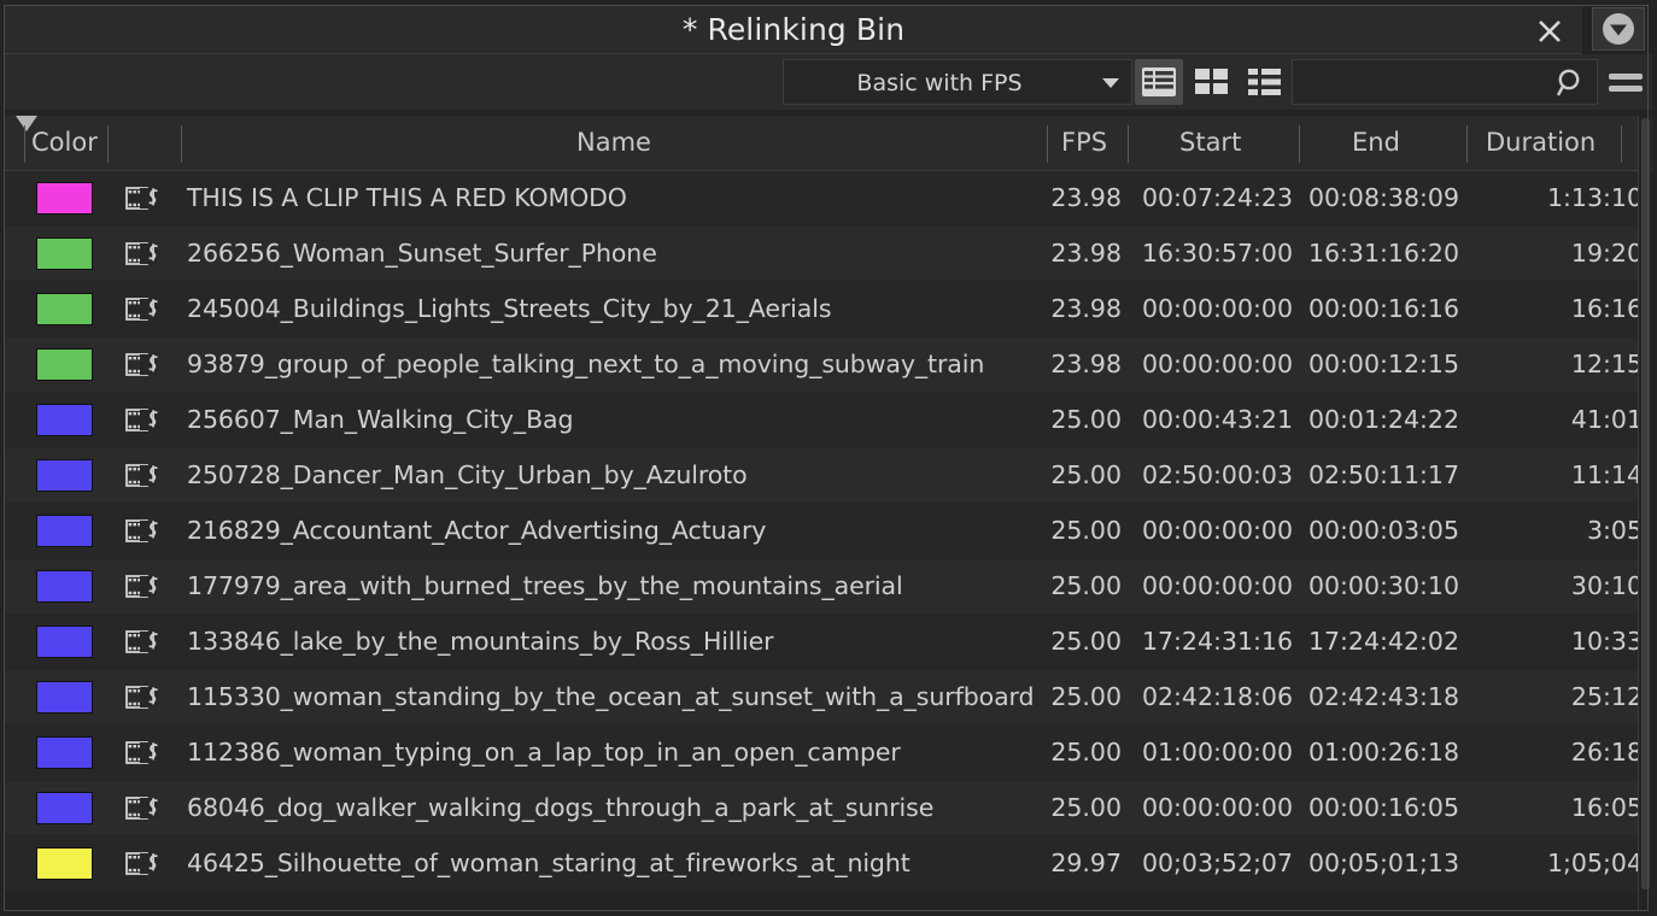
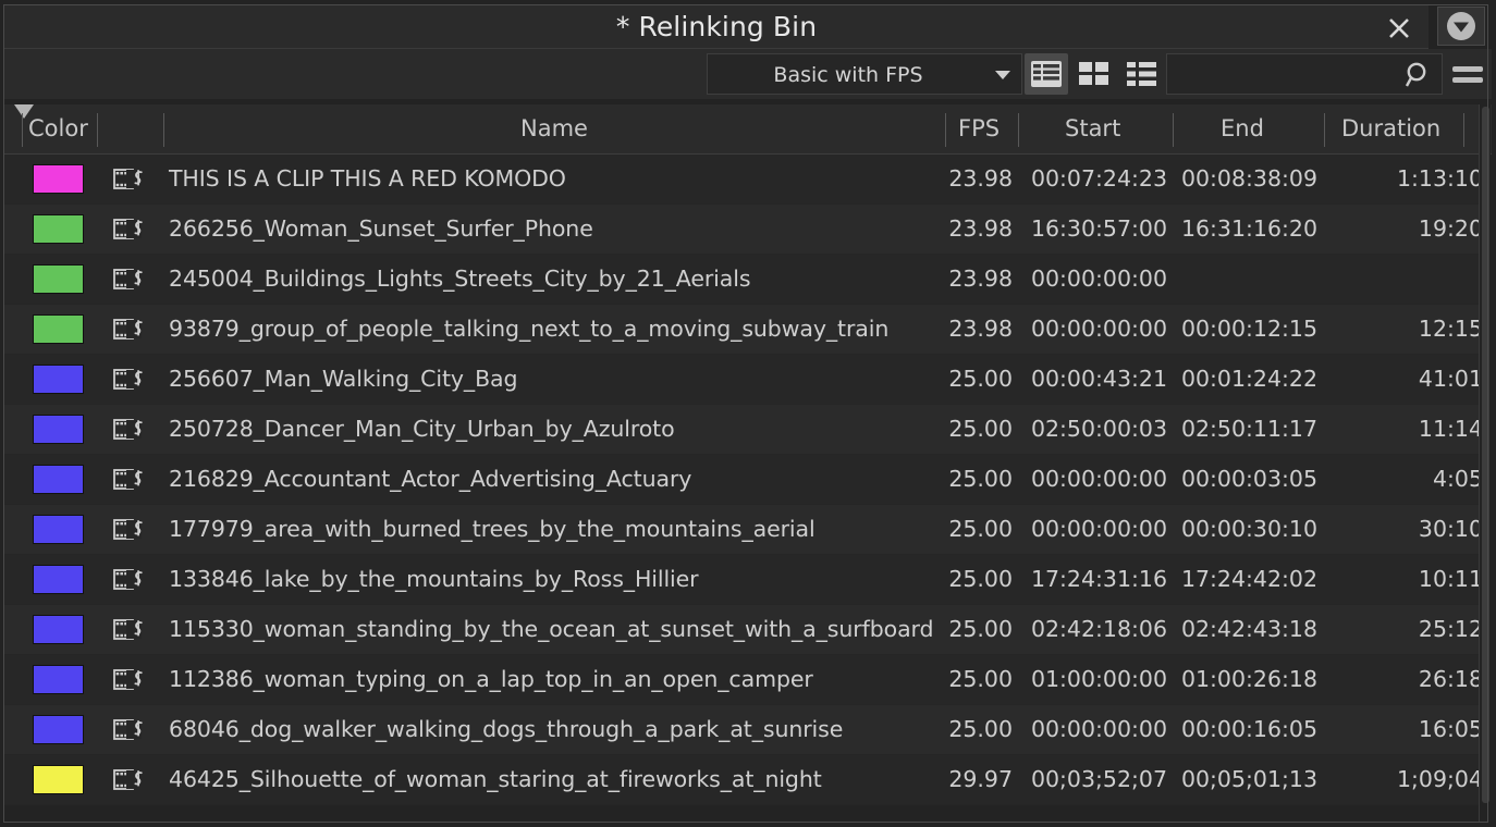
  * Relinking Bin
  Basic with FPS
  Color
  Name
  FPS
  Start
  End
  Duration
  THIS IS A CLIP THIS A RED KOMODO
  23.98
  00:07:24:23
  00:08:38:09
  1:13:10
  266256_Woman_Sunset_Surfer_Phone
  23.98
  16:30:57:00
  16:31:16:20
  19:20
  245004_Buildings_Lights_Streets_City_by_21_Aerials
  23.98
  00:00:00:00
- 00:00:16:16
- 16:16
  93879_group_of_people_talking_next_to_a_moving_subway_train
  23.98
  00:00:00:00
  00:00:12:15
  12:15
  256607_Man_Walking_City_Bag
  25.00
  00:00:43:21
  00:01:24:22
  41:01
  250728_Dancer_Man_City_Urban_by_Azulroto
  25.00
  02:50:00:03
  02:50:11:17
  11:14
  216829_Accountant_Actor_Advertising_Actuary
  25.00
  00:00:00:00
  00:00:03:05
- 3:05
+ 4:05
  177979_area_with_burned_trees_by_the_mountains_aerial
  25.00
  00:00:00:00
  00:00:30:10
  30:10
  133846_lake_by_the_mountains_by_Ross_Hillier
  25.00
  17:24:31:16
  17:24:42:02
- 10:33
+ 10:11
  115330_woman_standing_by_the_ocean_at_sunset_with_a_surfboard
  25.00
  02:42:18:06
  02:42:43:18
  25:12
  112386_woman_typing_on_a_lap_top_in_an_open_camper
  25.00
  01:00:00:00
  01:00:26:18
  26:18
  68046_dog_walker_walking_dogs_through_a_park_at_sunrise
  25.00
  00:00:00:00
  00:00:16:05
  16:05
  46425_Silhouette_of_woman_staring_at_fireworks_at_night
  29.97
  00;03;52;07
  00;05;01;13
- 1;05;04
+ 1;09;04
